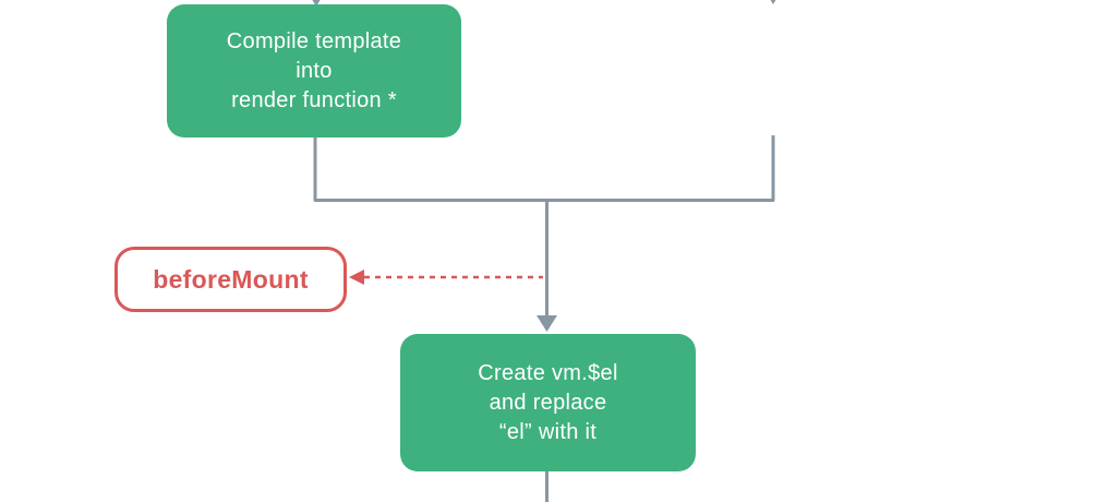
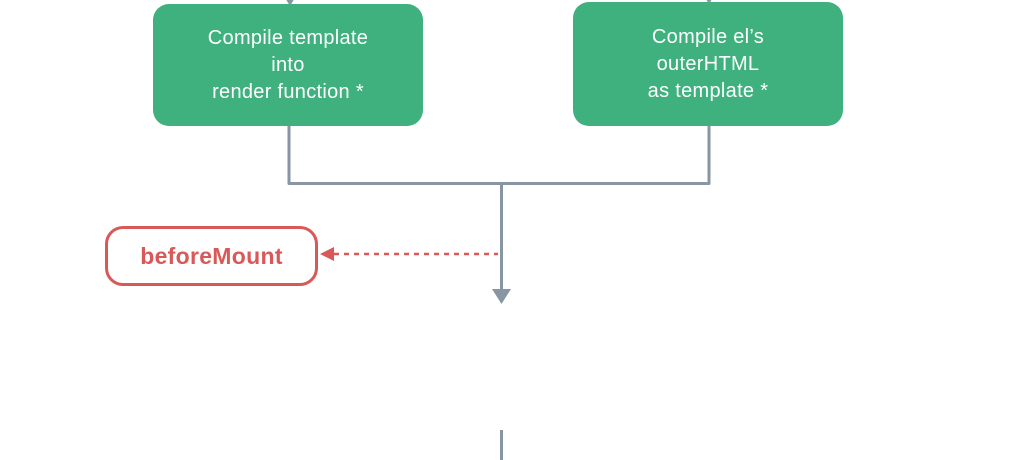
  Compile template
  into
  render function *
+ Compile el’s
+ outerHTML
+ as template *
  beforeMount
- Create vm.$el
- and replace
- “el” with it
